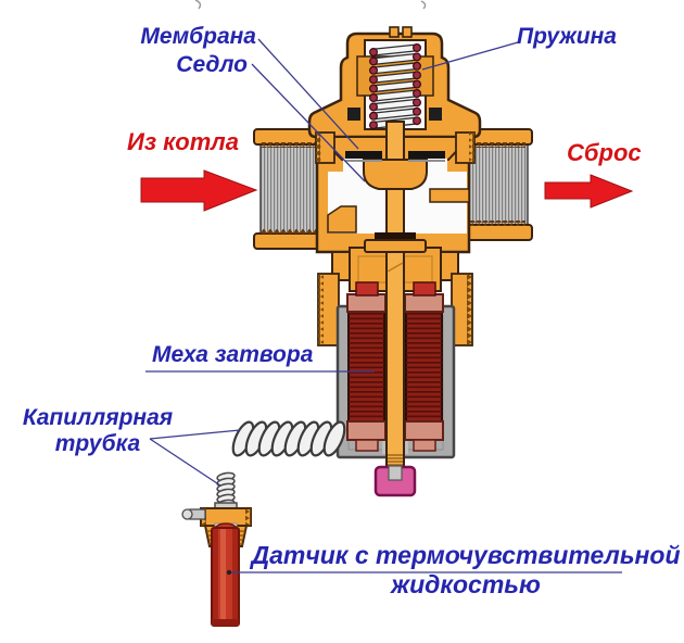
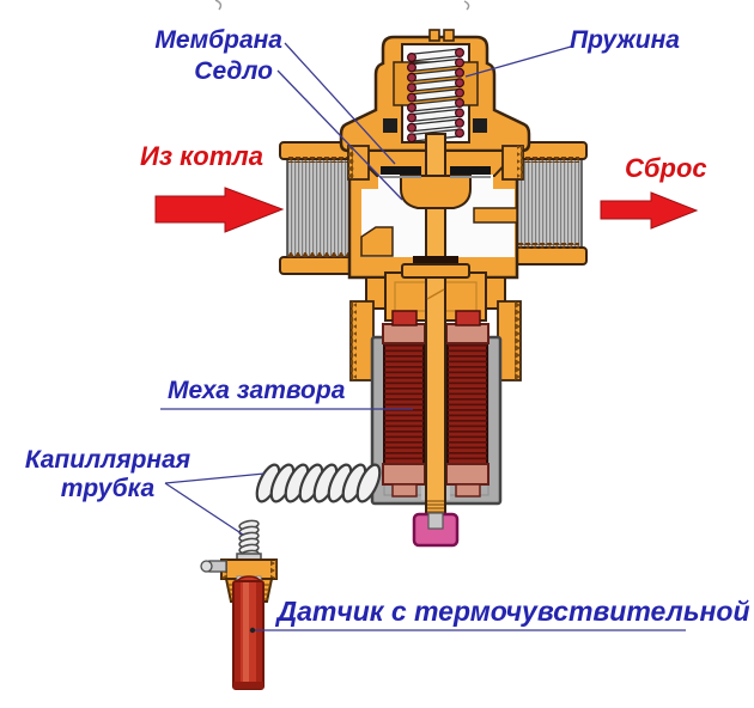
  Мембрана
  Седло
  Пружина
  Из котла
  Сброс
  Меха затвора
  Капиллярная
  трубка
  Датчик с термочувствительной
- жидкостью
